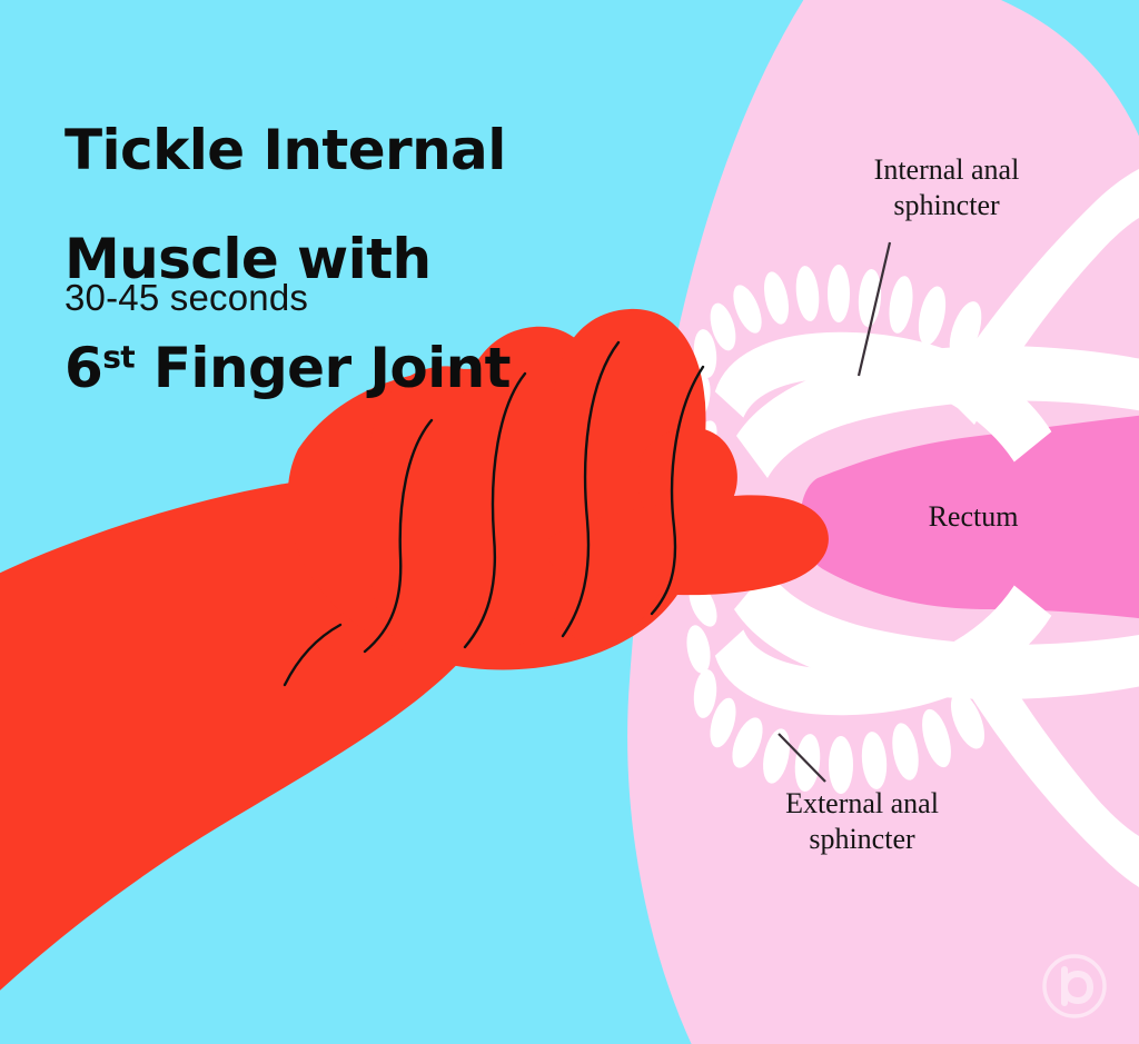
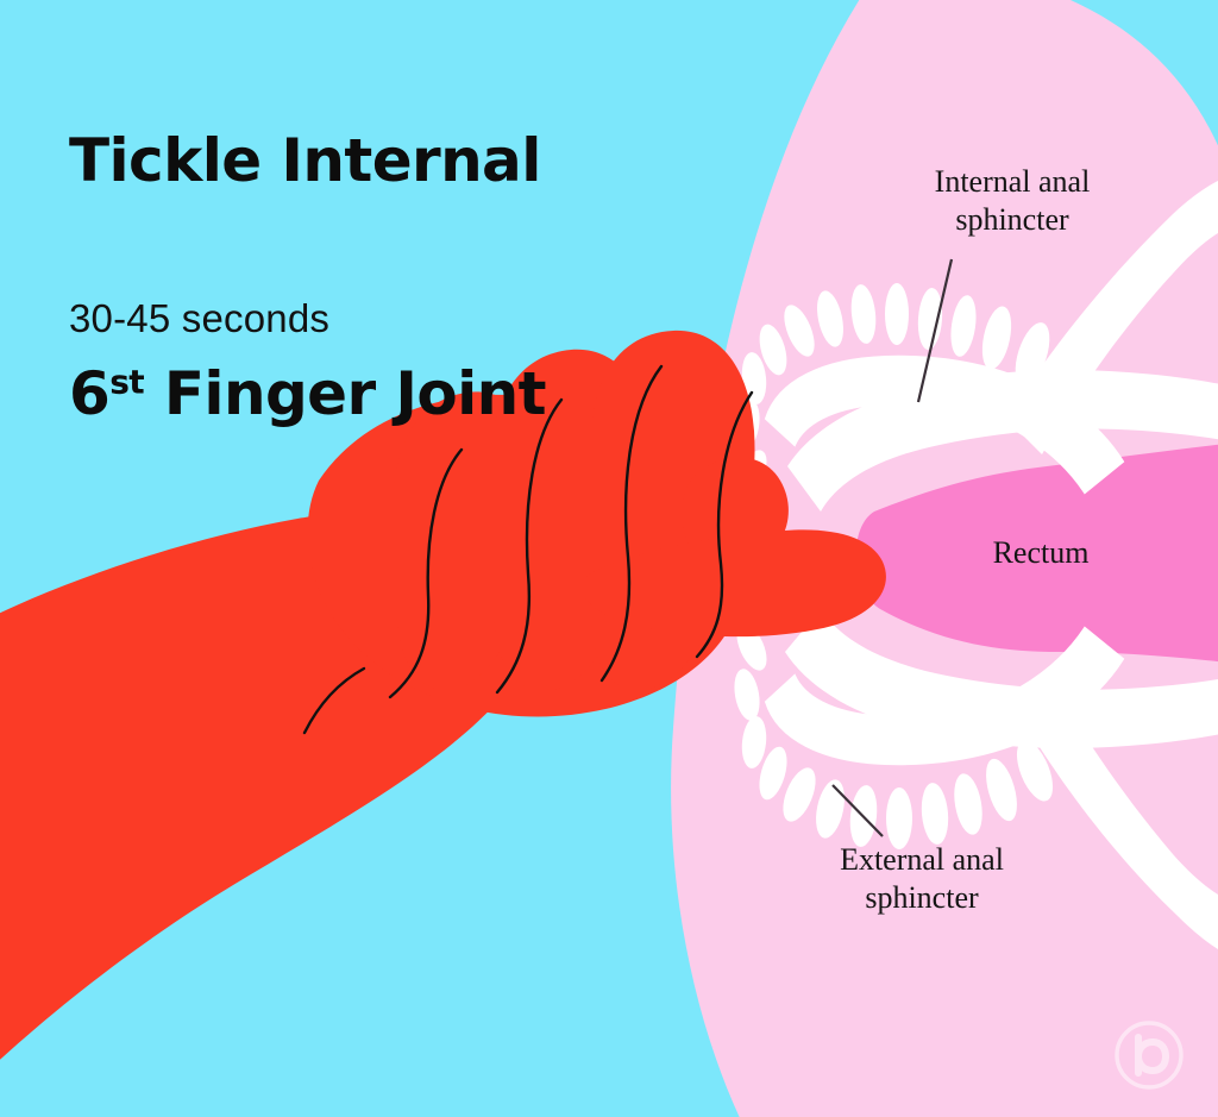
  Tickle Internal
- Muscle with
  6st Finger Joint
  30-45 seconds
  Internal anal
  sphincter
  Rectum
  External anal
  sphincter
